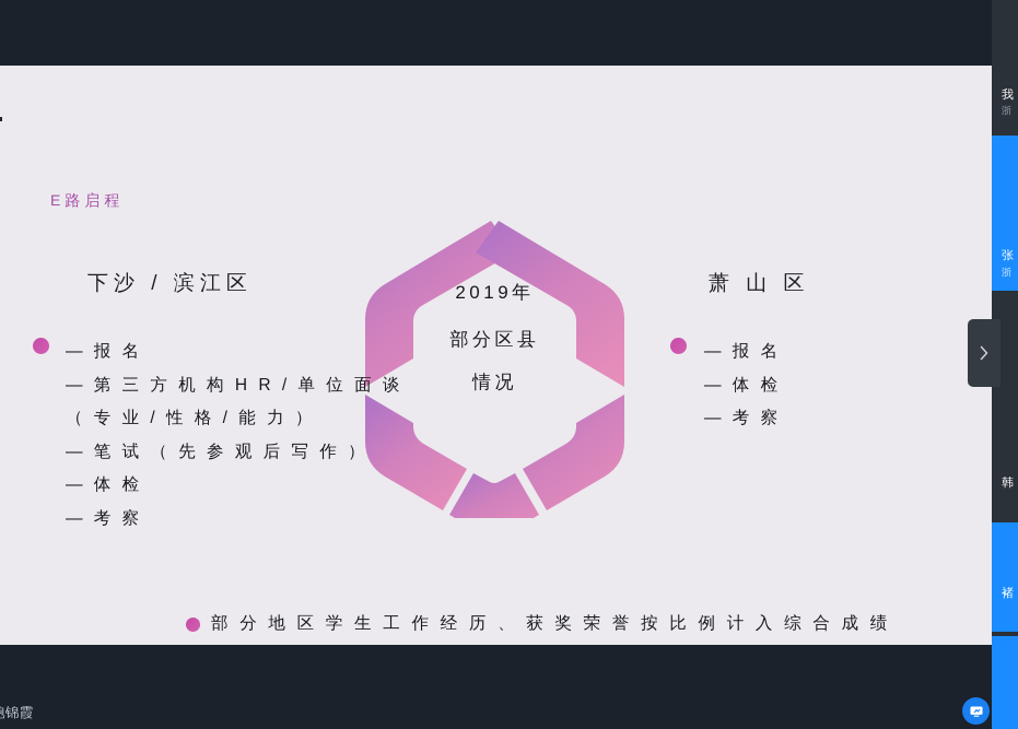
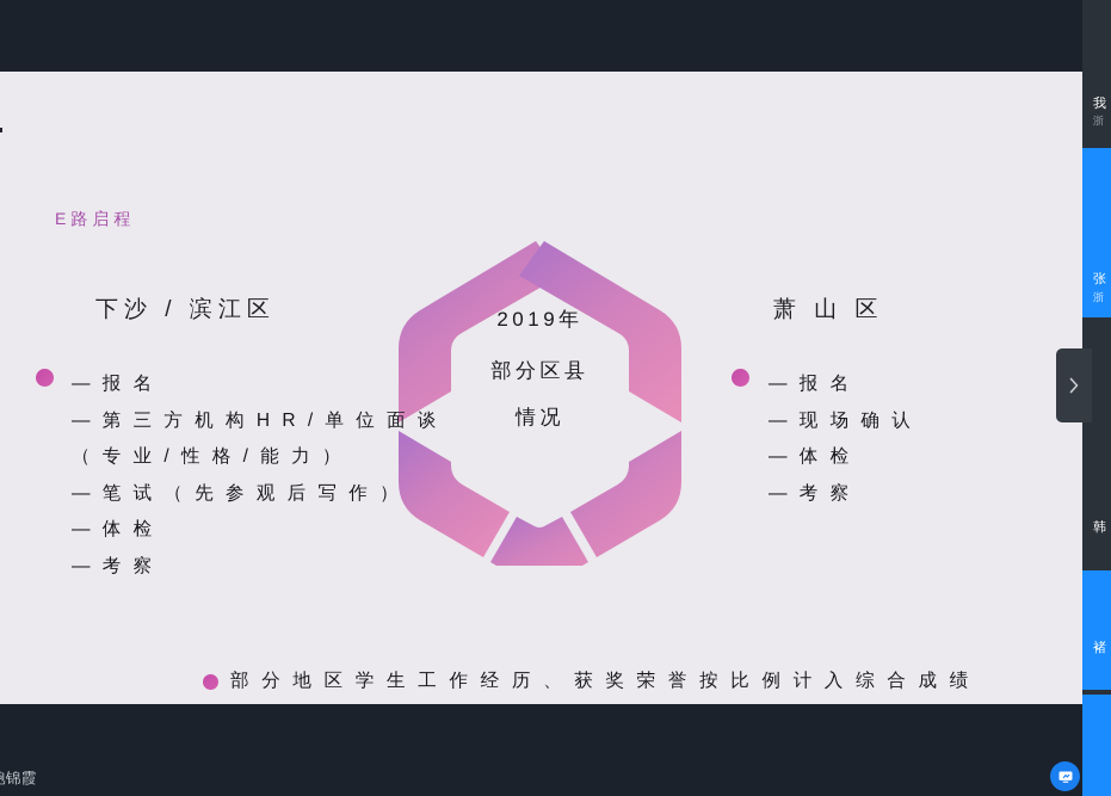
  E路启程
  2019年
  部分区县
  情况
  下沙 / 滨江区
  — 报 名
  — 第 三 方 机 构 H R / 单 位 面 谈
  （ 专 业 / 性 格 / 能 力 ）
  — 笔 试 （ 先 参 观 后 写 作 ）
  — 体 检
  — 考 察
  萧 山 区
  — 报 名
+ — 现 场 确 认
  — 体 检
  — 考 察
  部 分 地 区 学 生 工 作 经 历 、 获 奖 荣 誉 按 比 例 计 入 综 合 成 绩
  我
  浙
  张
  浙
  韩
  褚
